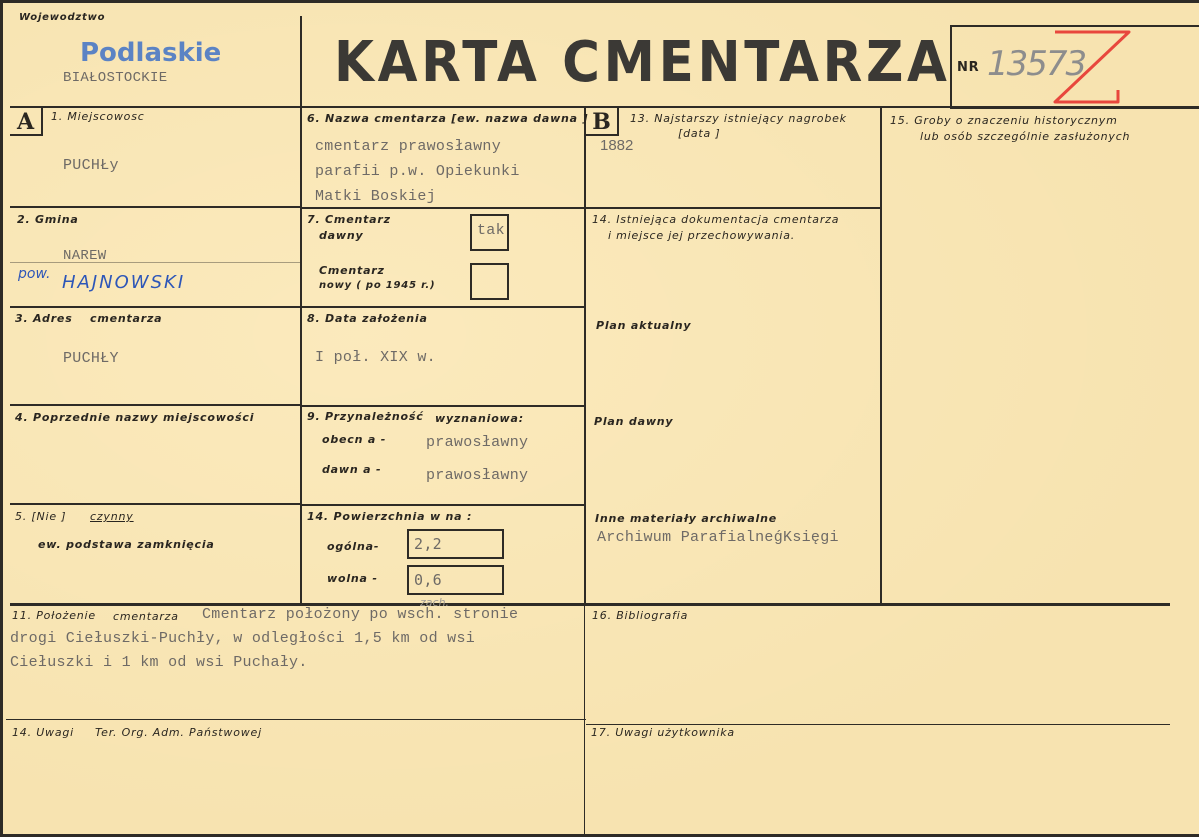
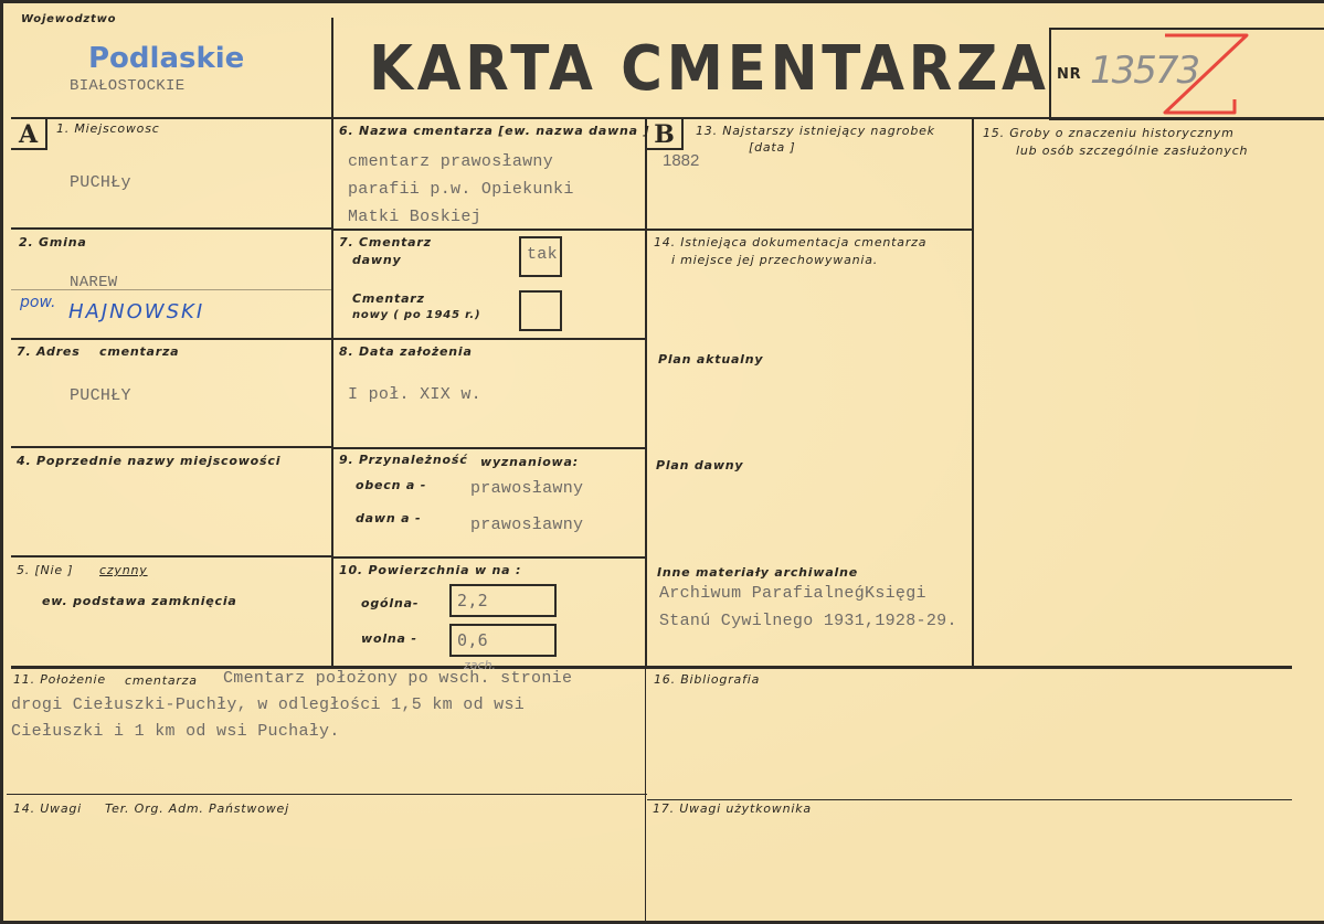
  Wojewodztwo
  Podlaskie
  BIAŁOSTOCKIE
  KARTA CMENTARZA
  NR
  13573
  A
  1. Miejscowosc
  PUCHŁy
  2. Gmina
  NAREW
  pow.
  HAJNOWSKI
- 3. Adres
+ 7. Adres
  cmentarza
  PUCHŁY
  4. Poprzednie nazwy miejscowości
  5. [Nie ]
  czynny
  ew. podstawa zamknięcia
  6. Nazwa cmentarza [ew. nazwa dawna ]
  cmentarz prawosławny
  parafii p.w. Opiekunki
  Matki Boskiej
  7. Cmentarz
  dawny
  tak
  Cmentarz
  nowy ( po 1945 r.)
  8. Data założenia
  I poł. XIX w.
  9. Przynależność
  wyznaniowa:
  obecn a -
  prawosławny
  dawn a -
  prawosławny
- 14. Powierzchnia w na :
+ 10. Powierzchnia w na :
  ogólna-
  2,2
  wolna -
  0,6
  B
  13. Najstarszy istniejący nagrobek
  [data ]
  1882
  14. Istniejąca dokumentacja cmentarza
  i miejsce jej przechowywania.
  Plan aktualny
  Plan dawny
  Inne materiały archiwalne
  Archiwum ParafialneǵKsięgi
+ Stanú Cywilnego 1931,1928-29.
  15. Groby o znaczeniu historycznym
  lub osób szczególnie zasłużonych
  11. Położenie
  cmentarza
  Cmentarz położony po wsch. stronie
  zach.
  drogi Ciełuszki-Puchły, w odległości 1,5 km od wsi
  Ciełuszki i 1 km od wsi Puchały.
  16. Bibliografia
  14. Uwagi
  Ter. Org. Adm. Państwowej
  17. Uwagi użytkownika
